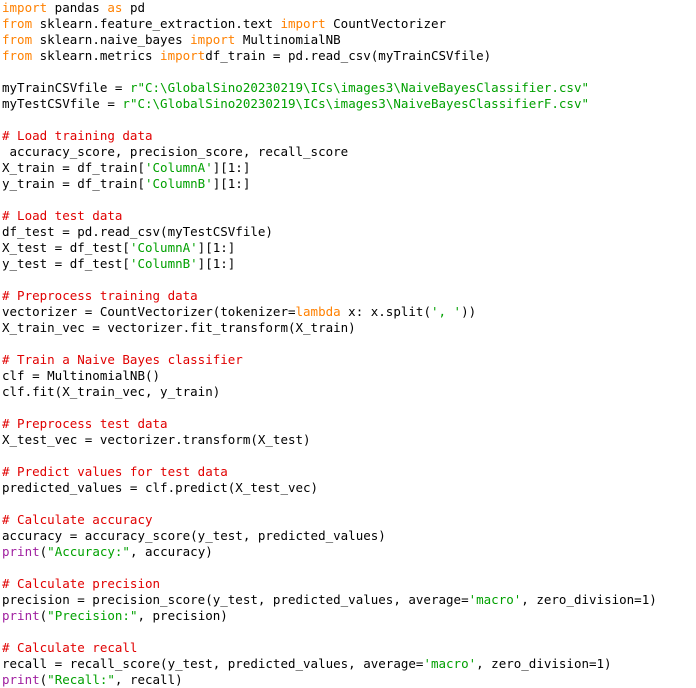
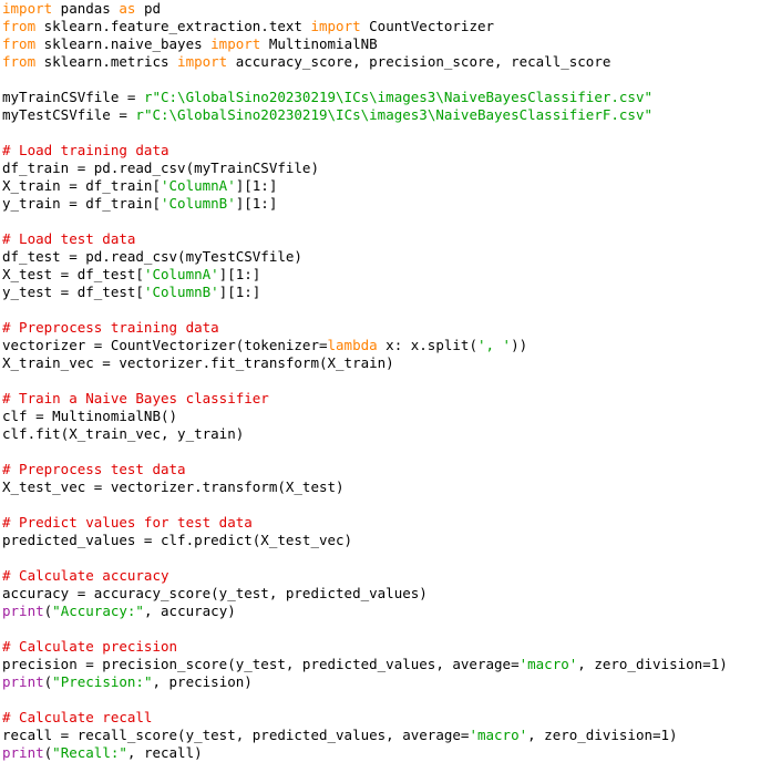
  import pandas as pd
  from sklearn.feature_extraction.text import CountVectorizer
  from sklearn.naive_bayes import MultinomialNB
- from sklearn.metrics importdf_train = pd.read_csv(myTrainCSVfile)
+ from sklearn.metrics import accuracy_score, precision_score, recall_score
  myTrainCSVfile = r"C:\GlobalSino20230219\ICs\images3\NaiveBayesClassifier.csv"
  myTestCSVfile = r"C:\GlobalSino20230219\ICs\images3\NaiveBayesClassifierF.csv"
  # Load training data
- accuracy_score, precision_score, recall_score
+ df_train = pd.read_csv(myTrainCSVfile)
  X_train = df_train['ColumnA'][1:]
  y_train = df_train['ColumnB'][1:]
  # Load test data
  df_test = pd.read_csv(myTestCSVfile)
  X_test = df_test['ColumnA'][1:]
  y_test = df_test['ColumnB'][1:]
  # Preprocess training data
  vectorizer = CountVectorizer(tokenizer=lambda x: x.split(', '))
  X_train_vec = vectorizer.fit_transform(X_train)
  # Train a Naive Bayes classifier
  clf = MultinomialNB()
  clf.fit(X_train_vec, y_train)
  # Preprocess test data
  X_test_vec = vectorizer.transform(X_test)
  # Predict values for test data
  predicted_values = clf.predict(X_test_vec)
  # Calculate accuracy
  accuracy = accuracy_score(y_test, predicted_values)
  print("Accuracy:", accuracy)
  # Calculate precision
  precision = precision_score(y_test, predicted_values, average='macro', zero_division=1)
  print("Precision:", precision)
  # Calculate recall
  recall = recall_score(y_test, predicted_values, average='macro', zero_division=1)
  print("Recall:", recall)
